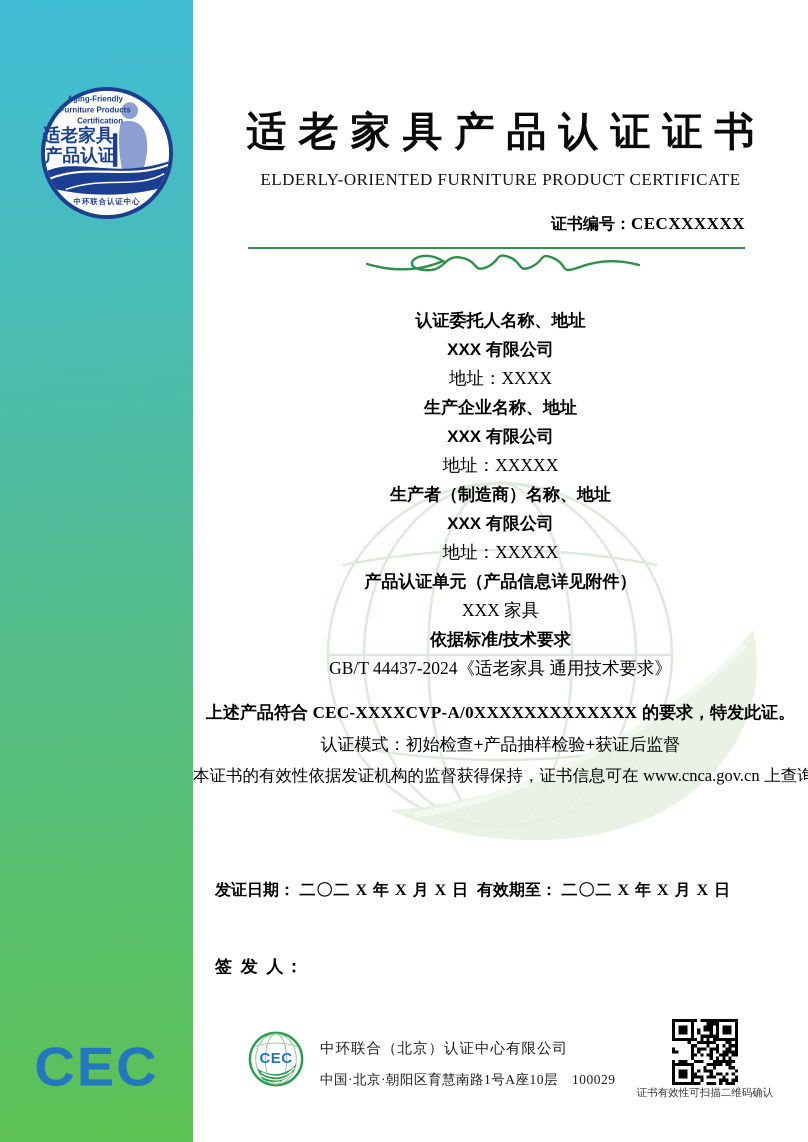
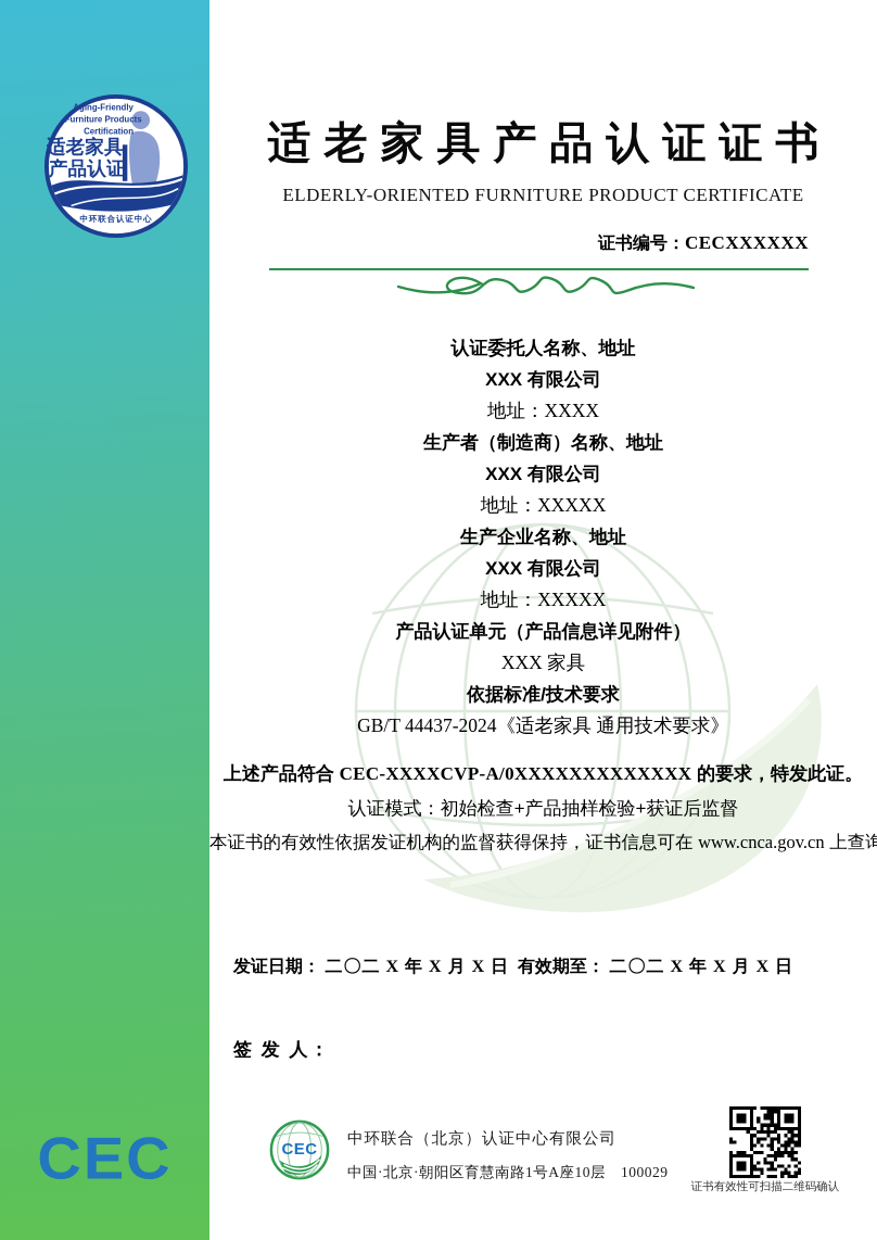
  CEC
  Aging-Friendly
  Furniture Products
  Certification
  适老家具
  产品认证
  中环联合认证中心
  适老家具产品认证证书
  ELDERLY-ORIENTED FURNITURE PRODUCT CERTIFICATE
  证书编号：CECXXXXXX
  认证委托人名称、地址
  XXX 有限公司
  地址：XXXX
- 生产企业名称、地址
+ 生产者（制造商）名称、地址
  XXX 有限公司
  地址：XXXXX
- 生产者（制造商）名称、地址
+ 生产企业名称、地址
  XXX 有限公司
  地址：XXXXX
  产品认证单元（产品信息详见附件）
  XXX 家具
  依据标准/技术要求
  GB/T 44437-2024《适老家具 通用技术要求》
  上述产品符合 CEC-XXXXCVP-A/0XXXXXXXXXXXXX 的要求，特发此证。
  认证模式：初始检查+产品抽样检验+获证后监督
  本证书的有效性依据发证机构的监督获得保持，证书信息可在 www.cnca.gov.cn 上查询
  发证日期： 二〇二 X 年 X 月 X 日
  有效期至： 二〇二 X 年 X 月 X 日
  签 发 人：
  CEC
  中环联合（北京）认证中心有限公司
  中国·北京·朝阳区育慧南路1号A座10层 100029
  证书有效性可扫描二维码确认
